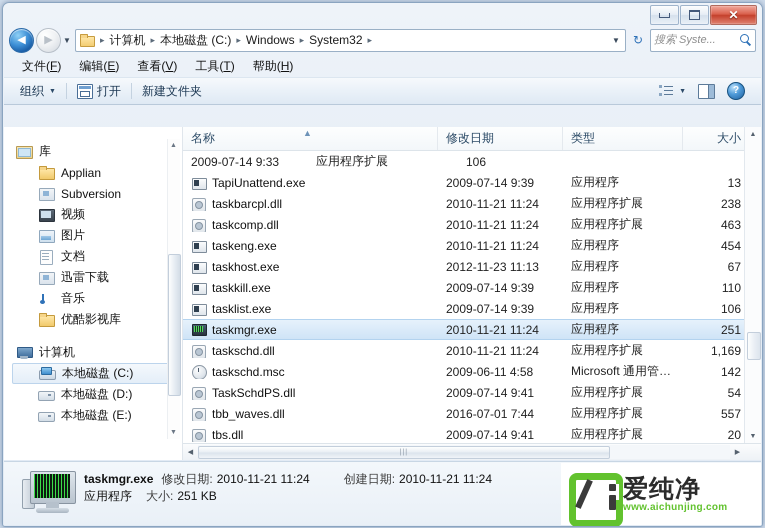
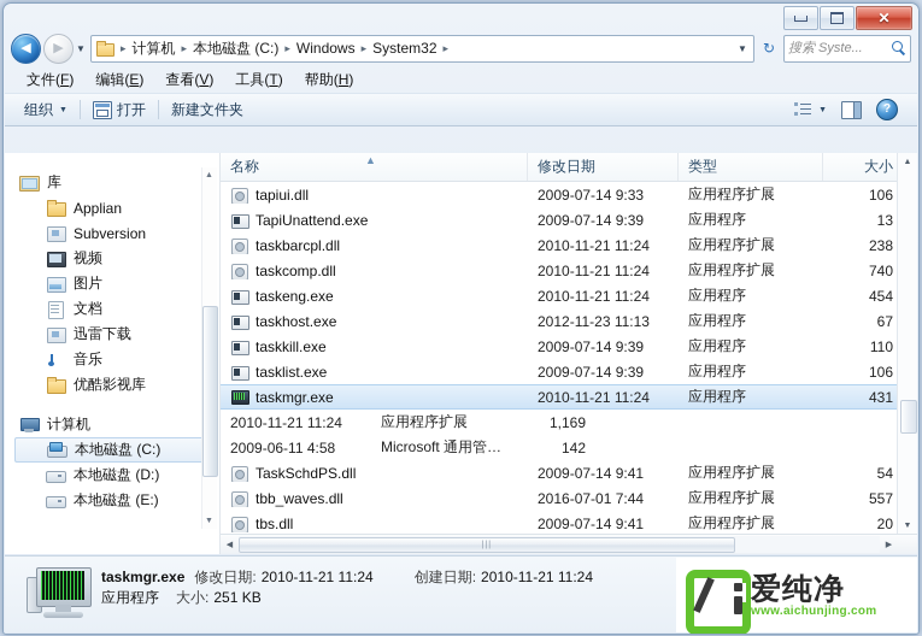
  ✕
  ◀
  ▶
  ▼
  ▸
  计算机
  ▸
  本地磁盘 (C:)
  ▸
  Windows
  ▸
  System32
  ▸
  ▼
  ↻
  搜索 Syste...
  文件(F)
  编辑(E)
  查看(V)
  工具(T)
  帮助(H)
  组织
  打开
  新建文件夹
  ?
  库
  Applian
  Subversion
  视频
  图片
  文档
  迅雷下载
  音乐
  优酷影视库
  计算机
  本地磁盘 (C:)
  本地磁盘 (D:)
  本地磁盘 (E:)
  名称
  修改日期
  类型
  大小
  ▲
+ tapiui.dll
  2009-07-14 9:33
  应用程序扩展
  106
  TapiUnattend.exe
  2009-07-14 9:39
  应用程序
  13
  taskbarcpl.dll
  2010-11-21 11:24
  应用程序扩展
  238
  taskcomp.dll
  2010-11-21 11:24
  应用程序扩展
- 463
+ 740
  taskeng.exe
  2010-11-21 11:24
  应用程序
  454
  taskhost.exe
  2012-11-23 11:13
  应用程序
  67
  taskkill.exe
  2009-07-14 9:39
  应用程序
  110
  tasklist.exe
  2009-07-14 9:39
  应用程序
  106
  taskmgr.exe
  2010-11-21 11:24
  应用程序
- 251
+ 431
- taskschd.dll
  2010-11-21 11:24
  应用程序扩展
  1,169
- taskschd.msc
  2009-06-11 4:58
  Microsoft 通用管…
  142
  TaskSchdPS.dll
  2009-07-14 9:41
  应用程序扩展
  54
  tbb_waves.dll
  2016-07-01 7:44
  应用程序扩展
  557
  tbs.dll
  2009-07-14 9:41
  应用程序扩展
  20
  taskmgr.exe
  修改日期:
  2010-11-21 11:24
  创建日期:
  2010-11-21 11:24
  应用程序
  大小:
  251 KB
  爱纯净
  www.aichunjing.com
